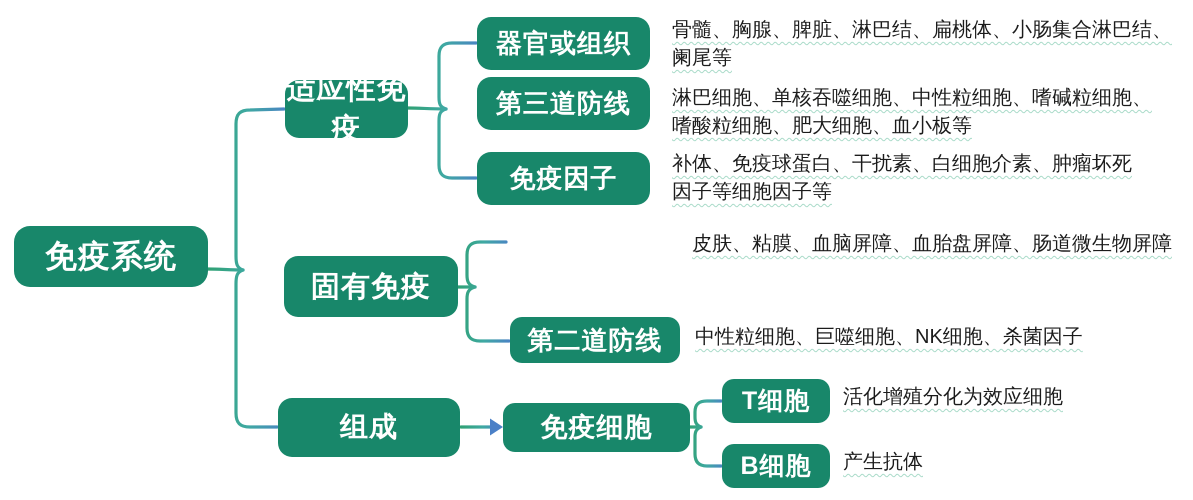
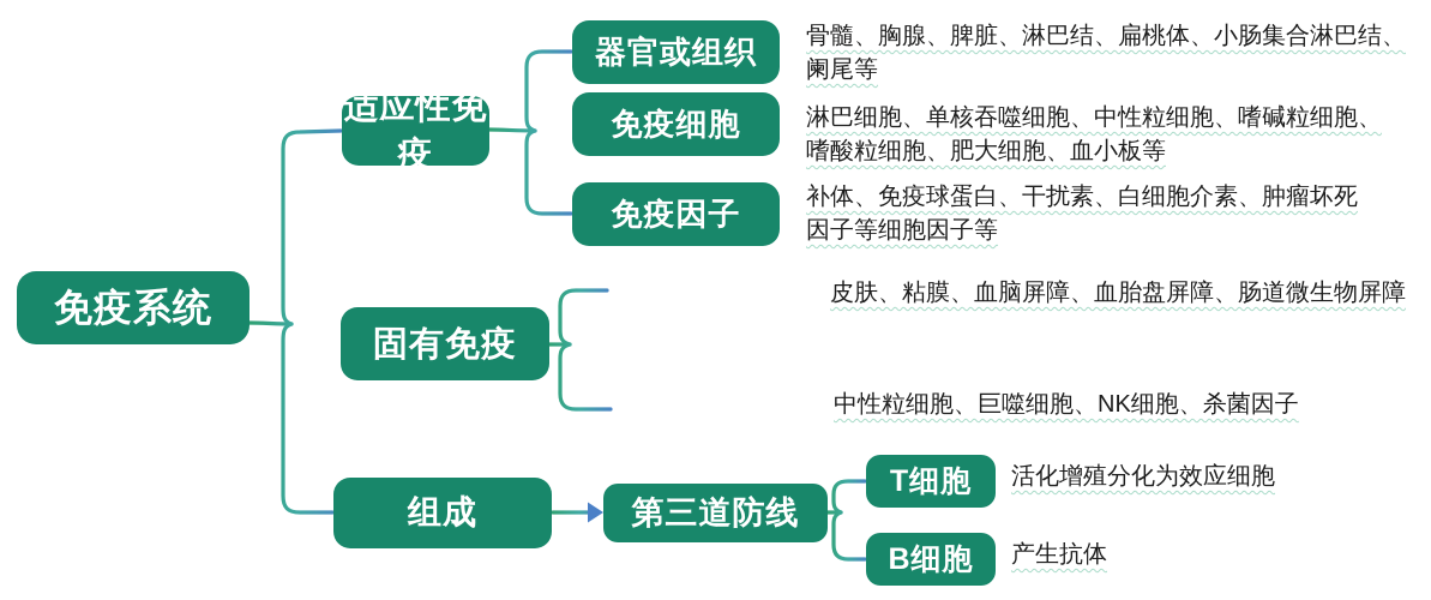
  免疫系统
  适应性免疫
  固有免疫
  组成
  器官或组织
- 第三道防线
+ 免疫细胞
  免疫因子
- 第二道防线
- 免疫细胞
+ 第三道防线
  T细胞
  B细胞
  骨髓、胸腺、脾脏、淋巴结、扁桃体、小肠集合淋巴结、
  阑尾等
  淋巴细胞、单核吞噬细胞、中性粒细胞、嗜碱粒细胞、
  嗜酸粒细胞、肥大细胞、血小板等
  补体、免疫球蛋白、干扰素、白细胞介素、肿瘤坏死
  因子等细胞因子等
  皮肤、粘膜、血脑屏障、血胎盘屏障、肠道微生物屏障
  中性粒细胞、巨噬细胞、NK细胞、杀菌因子
  活化增殖分化为效应细胞
  产生抗体
